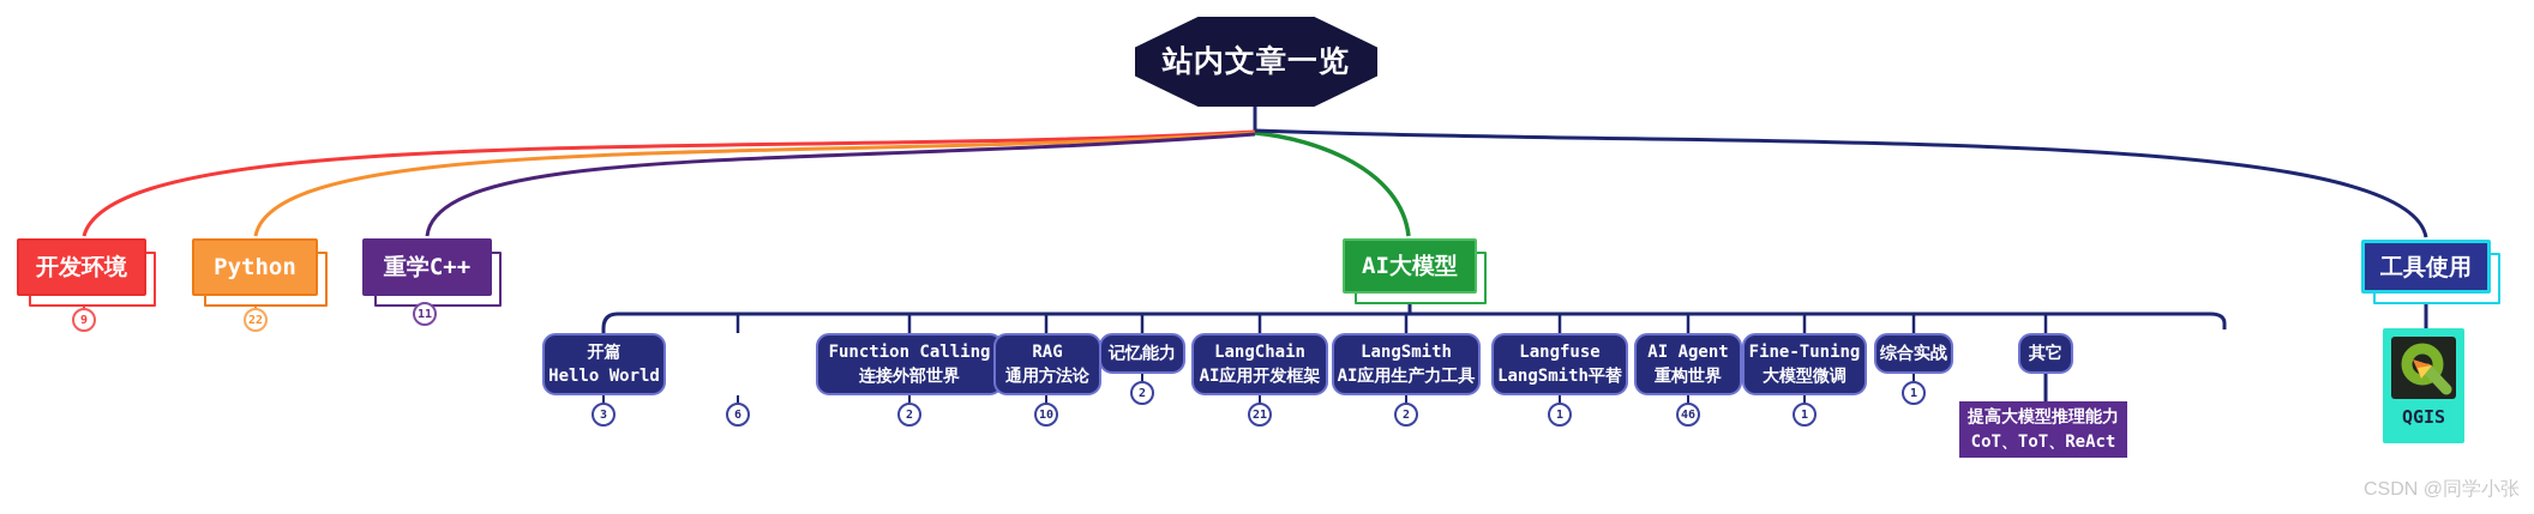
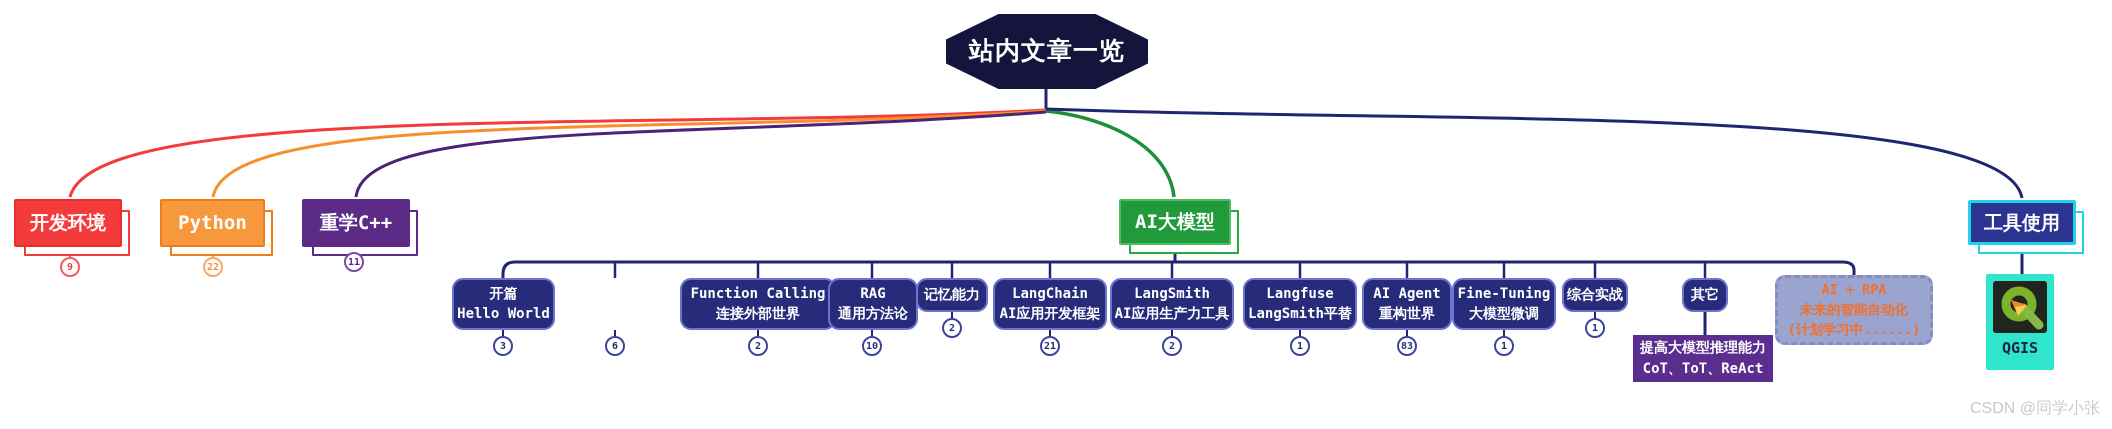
  站内文章一览
  开发环境
  9
  Python
  22
  重学C++
  11
  AI大模型
  工具使用
  开篇
  Hello World
  3
  6
  Function Calling
  连接外部世界
  2
  RAG
  通用方法论
  10
  记忆能力
  2
  LangChain
  AI应用开发框架
  21
  LangSmith
  AI应用生产力工具
  2
  Langfuse
  LangSmith平替
  1
  AI Agent
  重构世界
- 46
+ 83
  Fine-Tuning
  大模型微调
  1
  综合实战
  1
  其它
  提高大模型推理能力
  CoT、ToT、ReAct
+ AI + RPA
+ 未来的智能自动化
+ (计划学习中......)
  QGIS
  CSDN @同学小张
